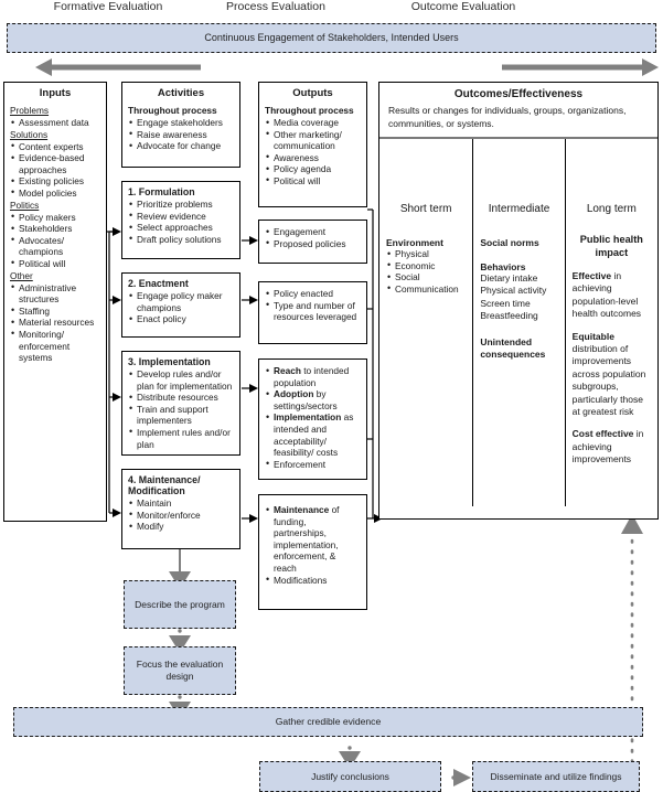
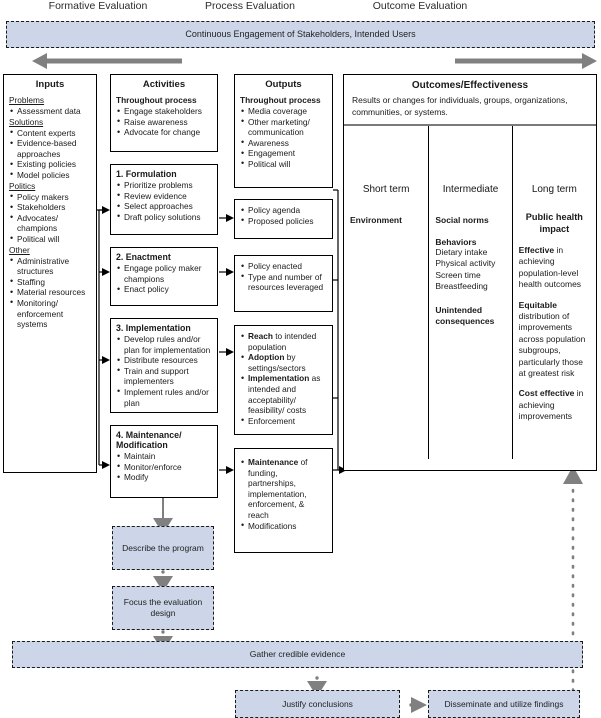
  Formative Evaluation
  Process Evaluation
  Outcome Evaluation
  Continuous Engagement of Stakeholders, Intended Users
  Inputs
  Problems
  Assessment data
  Solutions
  Content experts
  Evidence-based approaches
  Existing policies
  Model policies
  Politics
  Policy makers
  Stakeholders
  Advocates/ champions
  Political will
  Other
  Administrative structures
  Staffing
  Material resources
  Monitoring/ enforcement systems
  Activities
  Throughout process
  Engage stakeholders
  Raise awareness
  Advocate for change
  1. Formulation
  Prioritize problems
  Review evidence
  Select approaches
  Draft policy solutions
  2. Enactment
  Engage policy maker champions
  Enact policy
  3. Implementation
  Develop rules and/or plan for implementation
  Distribute resources
  Train and support implementers
  Implement rules and/or plan
  4. Maintenance/ Modification
  Maintain
  Monitor/enforce
  Modify
  Outputs
  Throughout process
  Media coverage
  Other marketing/ communication
  Awareness
- Policy agenda
+ Engagement
  Political will
- Engagement
+ Policy agenda
  Proposed policies
  Policy enacted
  Type and number of resources leveraged
  Reach to intended population
  Adoption by settings/sectors
  Implementation as intended and acceptability/ feasibility/ costs
  Enforcement
  Maintenance of funding, partnerships, implementation, enforcement, & reach
  Modifications
  Outcomes/Effectiveness
  Results or changes for individuals, groups, organizations, communities, or systems.
  Short term
  Environment
- Physical
- Economic
- Social
- Communication
  Intermediate
  Social norms
  Behaviors
  Dietary intake
  Physical activity
  Screen time
  Breastfeeding
  Unintended consequences
  Long term
  Public health impact
  Effective in achieving population-level health outcomes
  Equitable distribution of improvements across population subgroups, particularly those at greatest risk
  Cost effective in achieving improvements
  Describe the program
  Focus the evaluation design
  Gather credible evidence
  Justify conclusions
  Disseminate and utilize findings
